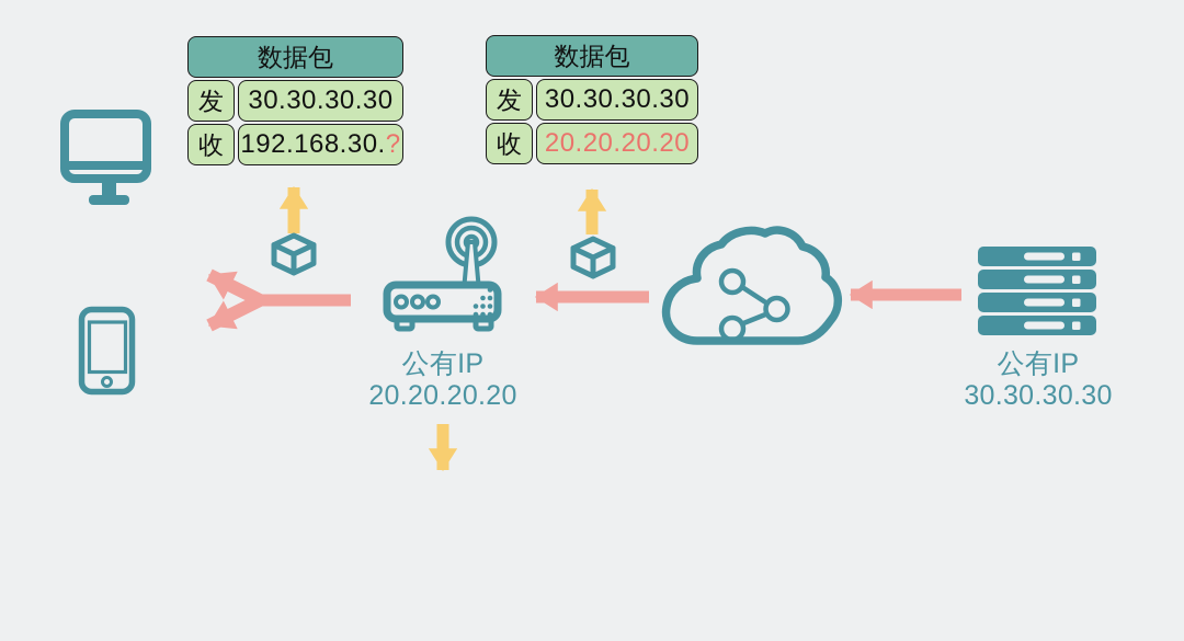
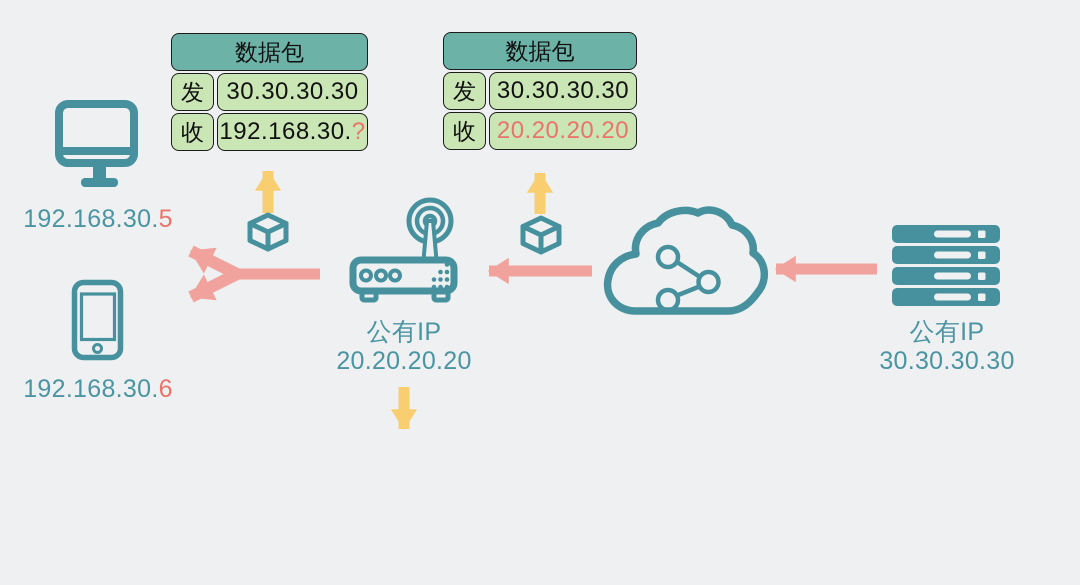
  数据包
  发
  30.30.30.30
  收
  192.168.30.
  ?
  数据包
  发
  30.30.30.30
  收
  20.20.20.20
+ 192.168.30.5
+ 192.168.30.6
  公有IP
  20.20.20.20
  公有IP
  30.30.30.30
